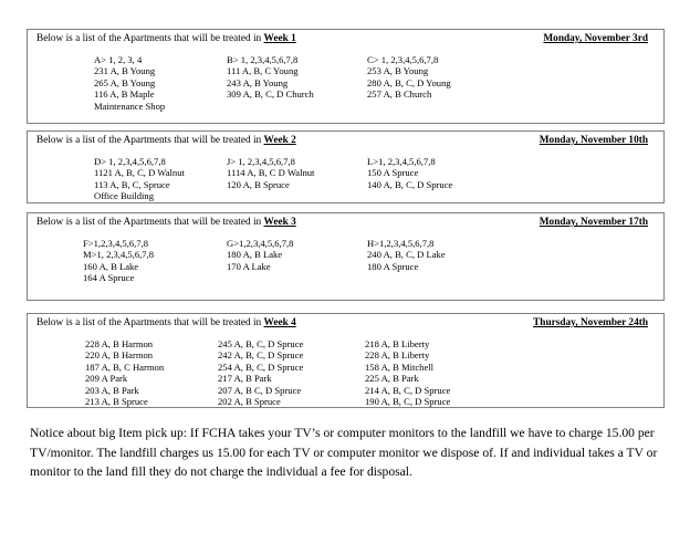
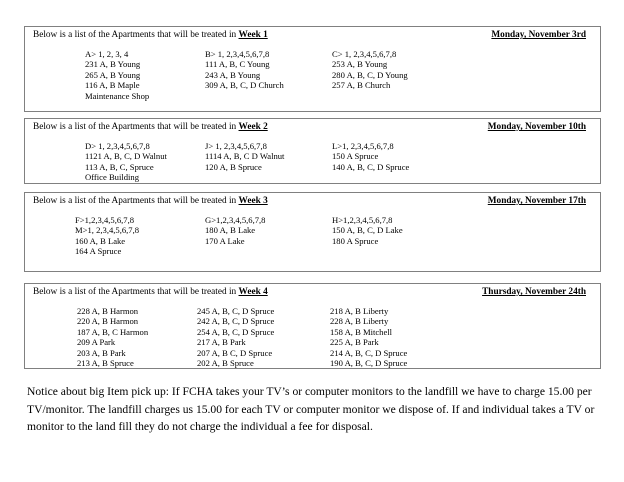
  Below is a list of the Apartments that will be treated in Week 1
  Monday, November 3rd
  A> 1, 2, 3, 4
  231 A, B Young
  265 A, B Young
  116 A, B Maple
  Maintenance Shop
  B> 1, 2,3,4,5,6,7,8
  111 A, B, C Young
  243 A, B Young
  309 A, B, C, D Church
  C> 1, 2,3,4,5,6,7,8
  253 A, B Young
  280 A, B, C, D Young
  257 A, B Church
  Below is a list of the Apartments that will be treated in Week 2
  Monday, November 10th
  D> 1, 2,3,4,5,6,7,8
  1121 A, B, C, D Walnut
  113 A, B, C, Spruce
  Office Building
  J> 1, 2,3,4,5,6,7,8
  1114 A, B, C D Walnut
  120 A, B Spruce
  L>1, 2,3,4,5,6,7,8
  150 A Spruce
  140 A, B, C, D Spruce
  Below is a list of the Apartments that will be treated in Week 3
  Monday, November 17th
  F>1,2,3,4,5,6,7,8
  M>1, 2,3,4,5,6,7,8
  160 A, B Lake
  164 A Spruce
  G>1,2,3,4,5,6,7,8
  180 A, B Lake
  170 A Lake
  H>1,2,3,4,5,6,7,8
- 240 A, B, C, D Lake
+ 150 A, B, C, D Lake
  180 A Spruce
  Below is a list of the Apartments that will be treated in Week 4
  Thursday, November 24th
  228 A, B Harmon
  220 A, B Harmon
  187 A, B, C Harmon
  209 A Park
  203 A, B Park
  213 A, B Spruce
  245 A, B, C, D Spruce
  242 A, B, C, D Spruce
  254 A, B, C, D Spruce
  217 A, B Park
  207 A, B C, D Spruce
  202 A, B Spruce
  218 A, B Liberty
  228 A, B Liberty
  158 A, B Mitchell
  225 A, B Park
  214 A, B, C, D Spruce
  190 A, B, C, D Spruce
  Notice about big Item pick up: If FCHA takes your TV’s or computer monitors to the landfill we have to charge 15.00 per TV/monitor. The landfill charges us 15.00 for each TV or computer monitor we dispose of. If and individual takes a TV or monitor to the land fill they do not charge the individual a fee for disposal.
